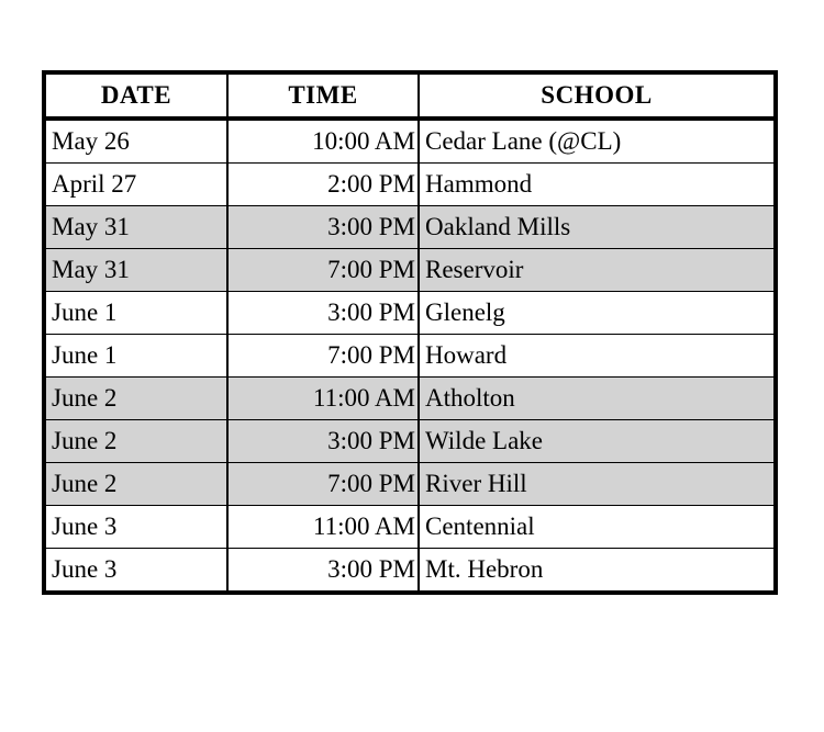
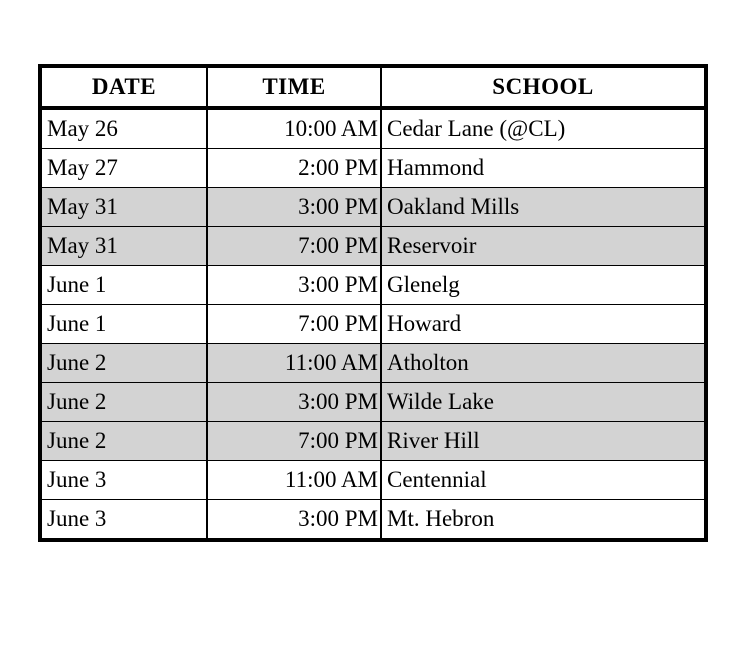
  DATE	TIME	SCHOOL
  May 26	10:00 AM	Cedar Lane (@CL)
- April 27	2:00 PM	Hammond
+ May 27	2:00 PM	Hammond
  May 31	3:00 PM	Oakland Mills
  May 31	7:00 PM	Reservoir
  June 1	3:00 PM	Glenelg
  June 1	7:00 PM	Howard
  June 2	11:00 AM	Atholton
  June 2	3:00 PM	Wilde Lake
  June 2	7:00 PM	River Hill
  June 3	11:00 AM	Centennial
  June 3	3:00 PM	Mt. Hebron
